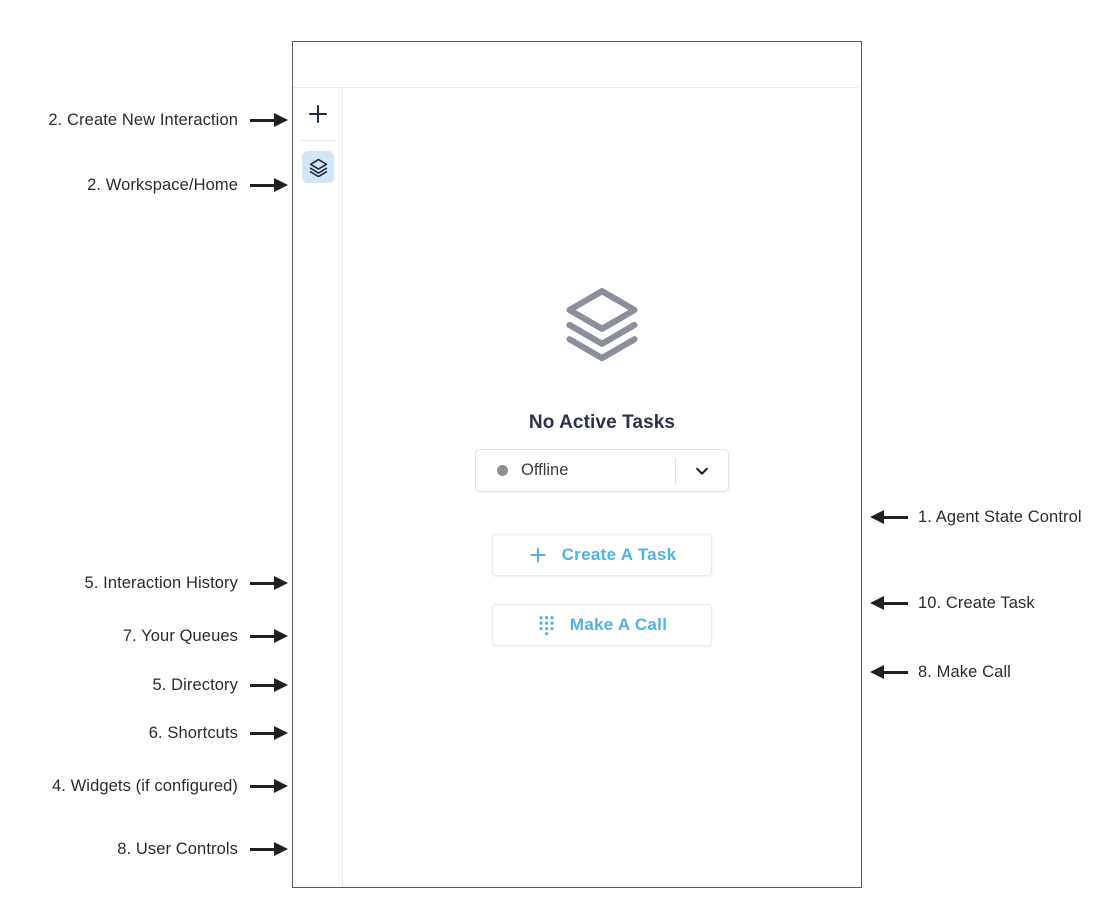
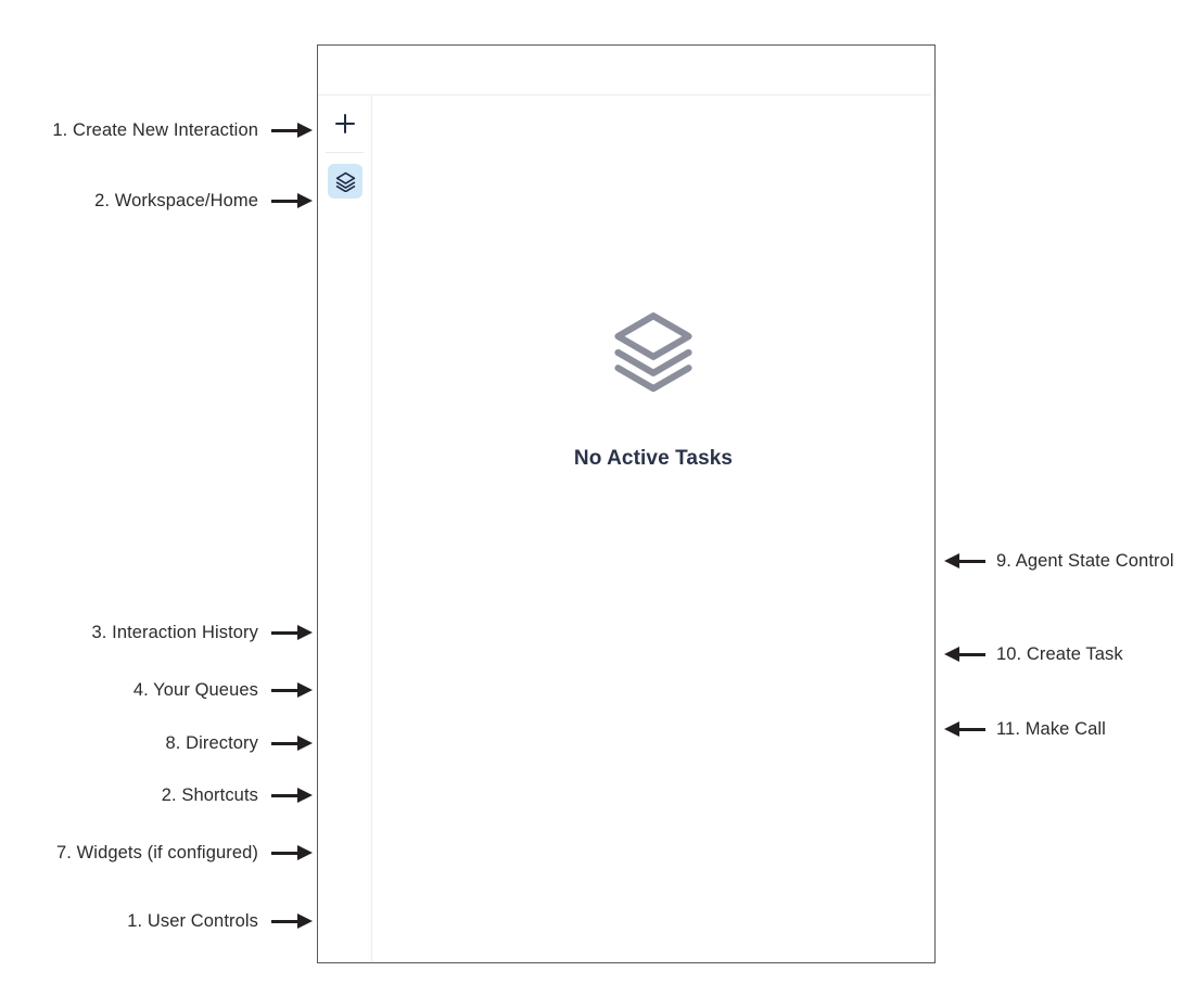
- 2. Create New Interaction
+ 1. Create New Interaction
  2. Workspace/Home
- 5. Interaction History
+ 3. Interaction History
- 7. Your Queues
+ 4. Your Queues
- 5. Directory
+ 8. Directory
- 6. Shortcuts
+ 2. Shortcuts
- 4. Widgets (if configured)
+ 7. Widgets (if configured)
- 8. User Controls
+ 1. User Controls
- 1. Agent State Control
+ 9. Agent State Control
  10. Create Task
- 8. Make Call
+ 11. Make Call
  No Active Tasks
- Offline
- Create A Task
- Make A Call
